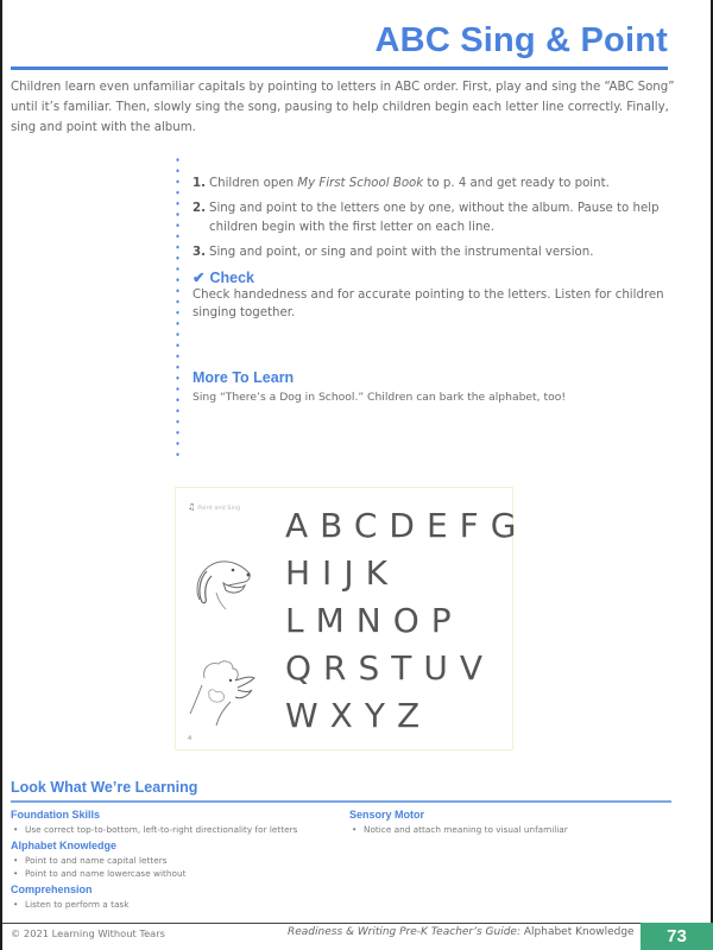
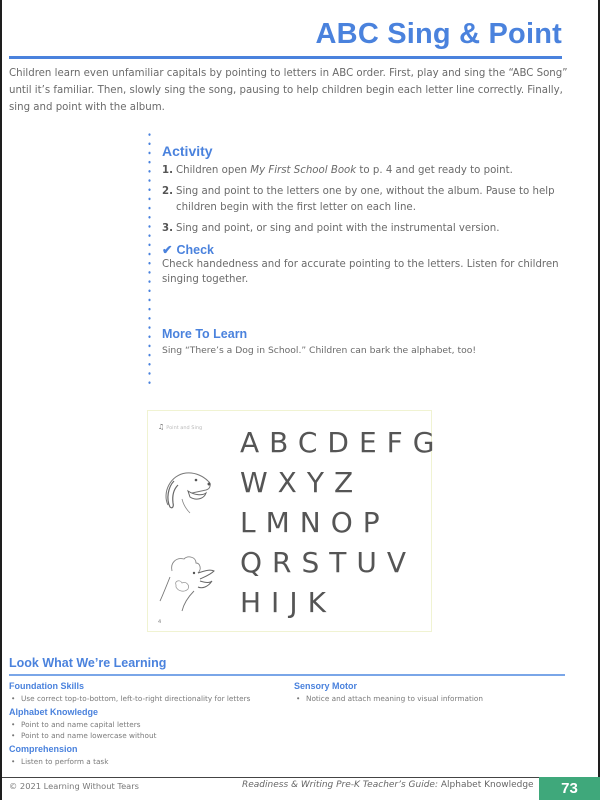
  ABC Sing & Point
  Children learn even unfamiliar capitals by pointing to letters in ABC order. First, play and sing the “ABC Song” until it’s familiar. Then, slowly sing the song, pausing to help children begin each letter line correctly. Finally, sing and point with the album.
+ Activity
  1.
  Children open My First School Book to p. 4 and get ready to point.
  2.
  Sing and point to the letters one by one, without the album. Pause to help children begin with the first letter on each line.
  3.
  Sing and point, or sing and point with the instrumental version.
  ✔ Check
  Check handedness and for accurate pointing to the letters. Listen for children singing together.
  More To Learn
  Sing “There’s a Dog in School.” Children can bark the alphabet, too!
  ABCDEFG
- HIJK
+ WXYZ
  LMNOP
  QRSTUV
- WXYZ
+ HIJK
  Look What We’re Learning
  Foundation Skills
  Use correct top-to-bottom, left-to-right directionality for letters
  Alphabet Knowledge
  Point to and name capital letters
  Point to and name lowercase without
  Comprehension
  Listen to perform a task
  Sensory Motor
- Notice and attach meaning to visual unfamiliar
+ Notice and attach meaning to visual information
  © 2021 Learning Without Tears
  Readiness & Writing Pre-K Teacher’s Guide: Alphabet Knowledge
  73
